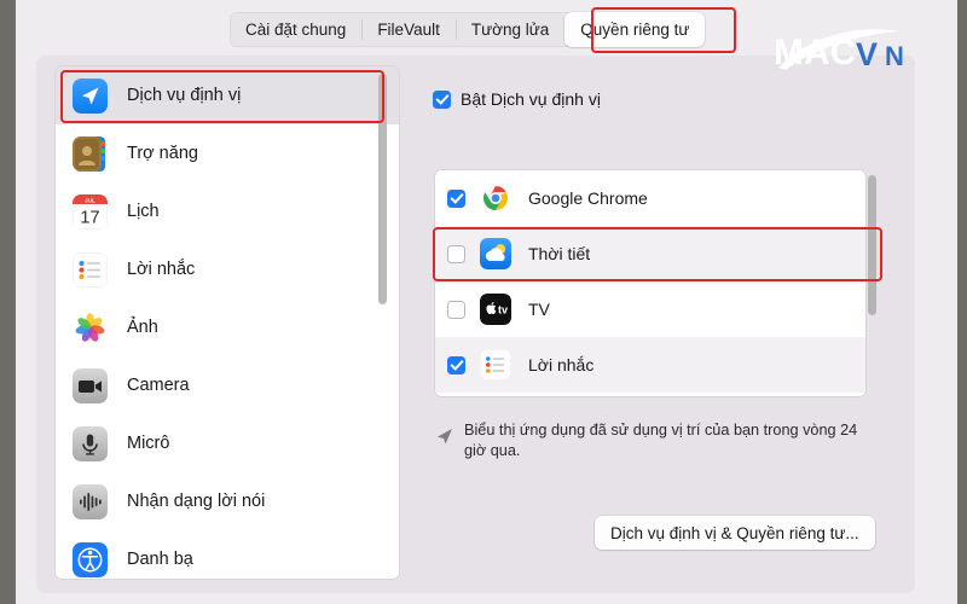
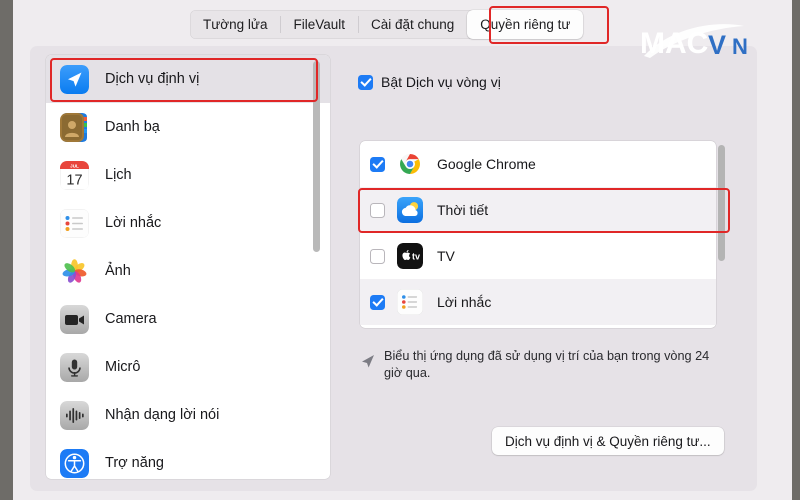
- Cài đặt chung
+ Tường lửa
  FileVault
- Tường lửa
+ Cài đặt chung
  Quyền riêng tư
  MAC
  V
  N
  Dịch vụ định vị
- Trợ năng
+ Danh bạ
  17
  Lịch
  Lời nhắc
  Ảnh
  Camera
  Micrô
  Nhận dạng lời nói
- Danh bạ
+ Trợ năng
- Bật Dịch vụ định vị
+ Bật Dịch vụ vòng vị
  Google Chrome
  Thời tiết
  tv
  TV
  Lời nhắc
  Biểu thị ứng dụng đã sử dụng vị trí của bạn trong vòng 24 giờ qua.
  Dịch vụ định vị & Quyền riêng tư...
